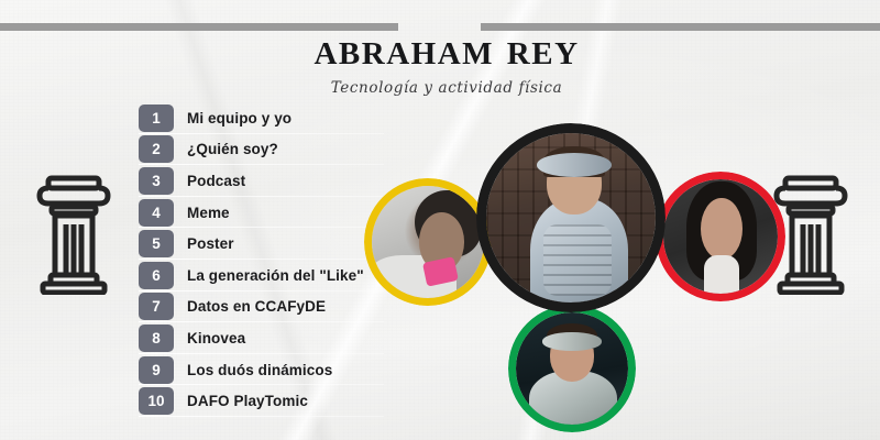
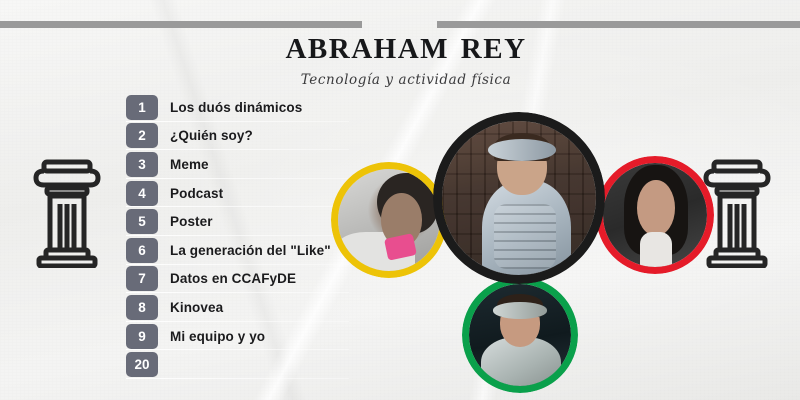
  abraham rey
  Tecnología y actividad física
  1
- Mi equipo y yo
+ Los duós dinámicos
  2
  ¿Quién soy?
  3
- Podcast
+ Meme
  4
- Meme
+ Podcast
  5
  Poster
  6
  La generación del "Like"
  7
  Datos en CCAFyDE
  8
  Kinovea
  9
- Los duós dinámicos
+ Mi equipo y yo
- 10
+ 20
- DAFO PlayTomic
